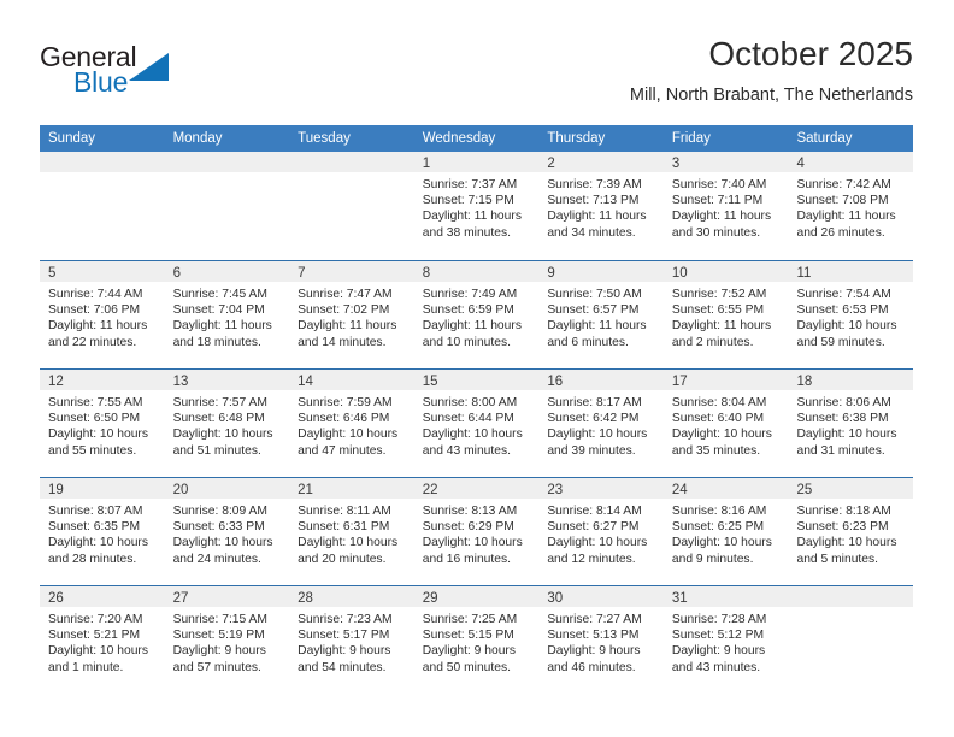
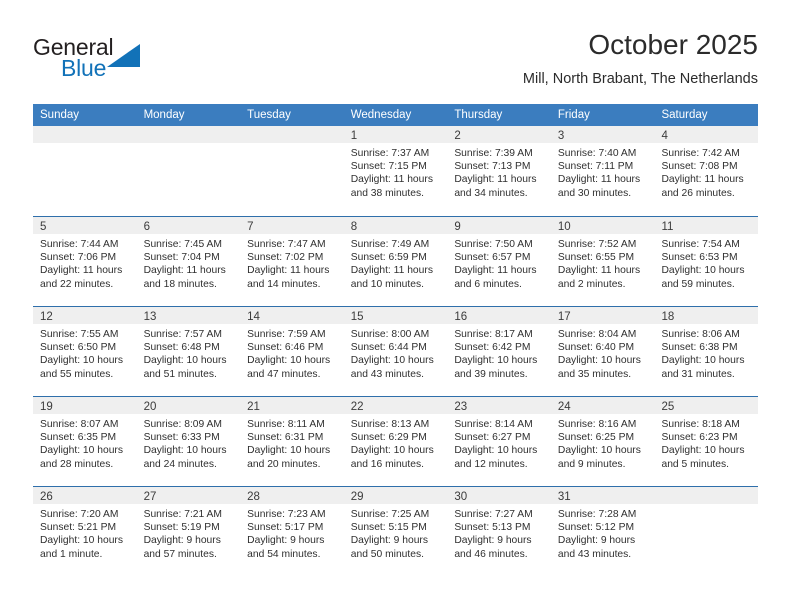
  General
  Blue
  October 2025
  Mill, North Brabant, The Netherlands
  Sunday
  Monday
  Tuesday
  Wednesday
  Thursday
  Friday
  Saturday
  1
  Sunrise: 7:37 AM
  Sunset: 7:15 PM
  Daylight: 11 hours
  and 38 minutes.
  2
  Sunrise: 7:39 AM
  Sunset: 7:13 PM
  Daylight: 11 hours
  and 34 minutes.
  3
  Sunrise: 7:40 AM
  Sunset: 7:11 PM
  Daylight: 11 hours
  and 30 minutes.
  4
  Sunrise: 7:42 AM
  Sunset: 7:08 PM
  Daylight: 11 hours
  and 26 minutes.
  5
  Sunrise: 7:44 AM
  Sunset: 7:06 PM
  Daylight: 11 hours
  and 22 minutes.
  6
  Sunrise: 7:45 AM
  Sunset: 7:04 PM
  Daylight: 11 hours
  and 18 minutes.
  7
  Sunrise: 7:47 AM
  Sunset: 7:02 PM
  Daylight: 11 hours
  and 14 minutes.
  8
  Sunrise: 7:49 AM
  Sunset: 6:59 PM
  Daylight: 11 hours
  and 10 minutes.
  9
  Sunrise: 7:50 AM
  Sunset: 6:57 PM
  Daylight: 11 hours
  and 6 minutes.
  10
  Sunrise: 7:52 AM
  Sunset: 6:55 PM
  Daylight: 11 hours
  and 2 minutes.
  11
  Sunrise: 7:54 AM
  Sunset: 6:53 PM
  Daylight: 10 hours
  and 59 minutes.
  12
  Sunrise: 7:55 AM
  Sunset: 6:50 PM
  Daylight: 10 hours
  and 55 minutes.
  13
  Sunrise: 7:57 AM
  Sunset: 6:48 PM
  Daylight: 10 hours
  and 51 minutes.
  14
  Sunrise: 7:59 AM
  Sunset: 6:46 PM
  Daylight: 10 hours
  and 47 minutes.
  15
  Sunrise: 8:00 AM
  Sunset: 6:44 PM
  Daylight: 10 hours
  and 43 minutes.
  16
  Sunrise: 8:17 AM
  Sunset: 6:42 PM
  Daylight: 10 hours
  and 39 minutes.
  17
  Sunrise: 8:04 AM
  Sunset: 6:40 PM
  Daylight: 10 hours
  and 35 minutes.
  18
  Sunrise: 8:06 AM
  Sunset: 6:38 PM
  Daylight: 10 hours
  and 31 minutes.
  19
  Sunrise: 8:07 AM
  Sunset: 6:35 PM
  Daylight: 10 hours
  and 28 minutes.
  20
  Sunrise: 8:09 AM
  Sunset: 6:33 PM
  Daylight: 10 hours
  and 24 minutes.
  21
  Sunrise: 8:11 AM
  Sunset: 6:31 PM
  Daylight: 10 hours
  and 20 minutes.
  22
  Sunrise: 8:13 AM
  Sunset: 6:29 PM
  Daylight: 10 hours
  and 16 minutes.
  23
  Sunrise: 8:14 AM
  Sunset: 6:27 PM
  Daylight: 10 hours
  and 12 minutes.
  24
  Sunrise: 8:16 AM
  Sunset: 6:25 PM
  Daylight: 10 hours
  and 9 minutes.
  25
  Sunrise: 8:18 AM
  Sunset: 6:23 PM
  Daylight: 10 hours
  and 5 minutes.
  26
  Sunrise: 7:20 AM
  Sunset: 5:21 PM
  Daylight: 10 hours
  and 1 minute.
  27
- Sunrise: 7:15 AM
+ Sunrise: 7:21 AM
  Sunset: 5:19 PM
  Daylight: 9 hours
  and 57 minutes.
  28
  Sunrise: 7:23 AM
  Sunset: 5:17 PM
  Daylight: 9 hours
  and 54 minutes.
  29
  Sunrise: 7:25 AM
  Sunset: 5:15 PM
  Daylight: 9 hours
  and 50 minutes.
  30
  Sunrise: 7:27 AM
  Sunset: 5:13 PM
  Daylight: 9 hours
  and 46 minutes.
  31
  Sunrise: 7:28 AM
  Sunset: 5:12 PM
  Daylight: 9 hours
  and 43 minutes.
